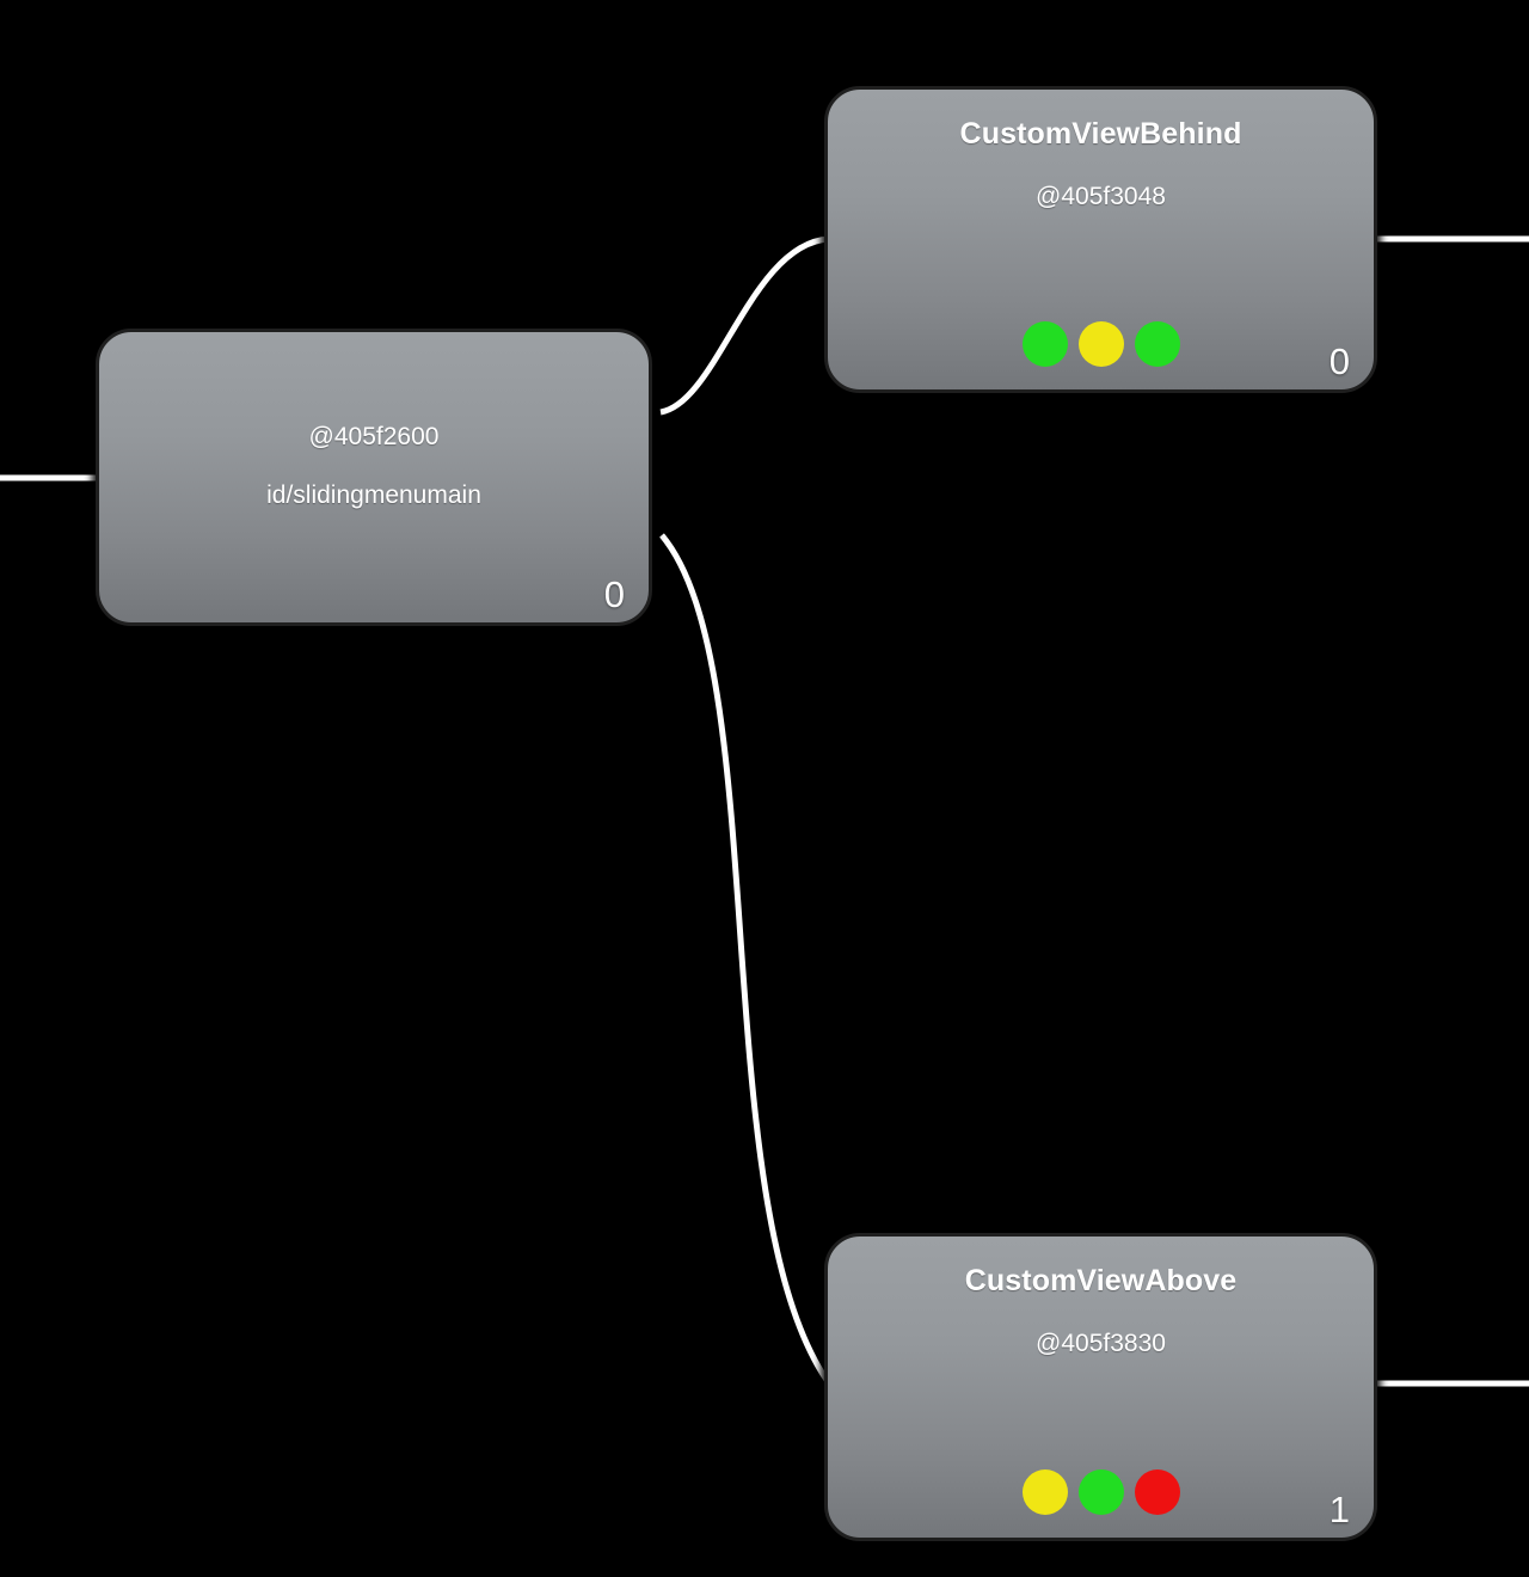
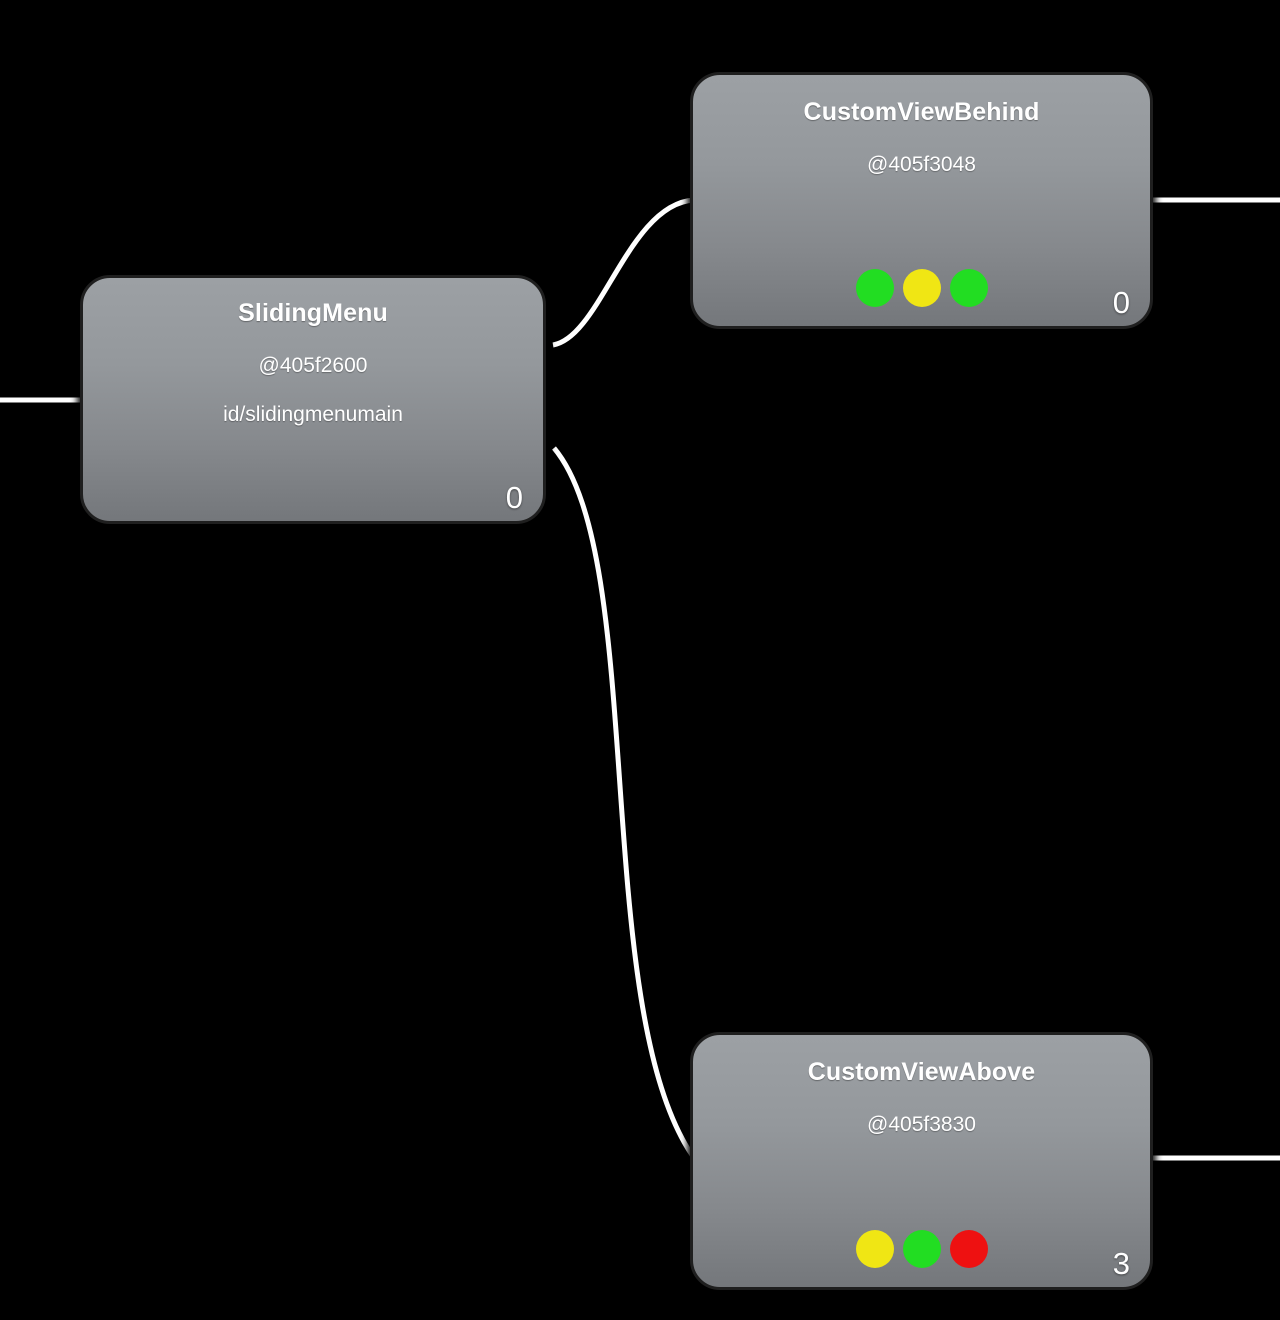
+ SlidingMenu
  @405f2600
  id/slidingmenumain
  0
  CustomViewBehind
  @405f3048
  0
  CustomViewAbove
  @405f3830
- 1
+ 3
